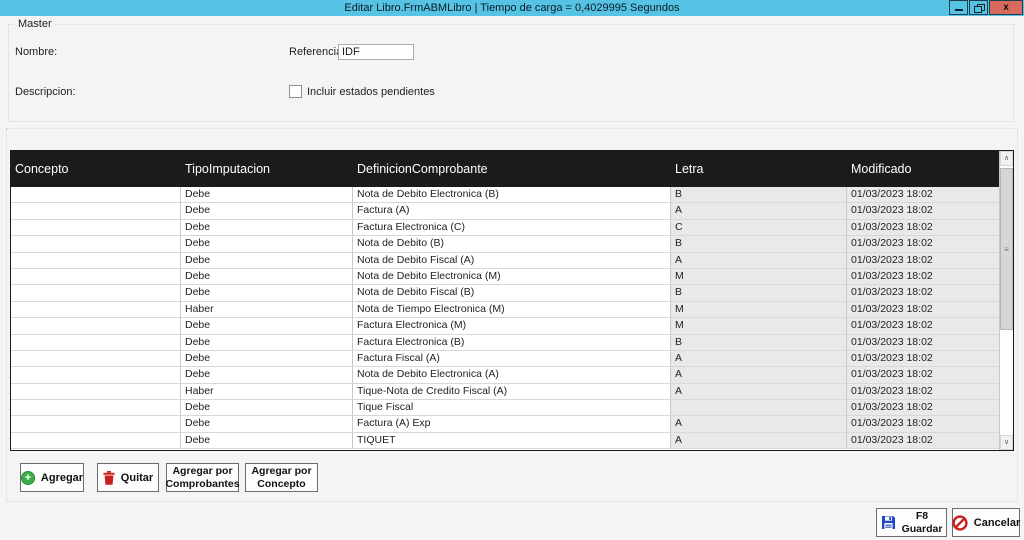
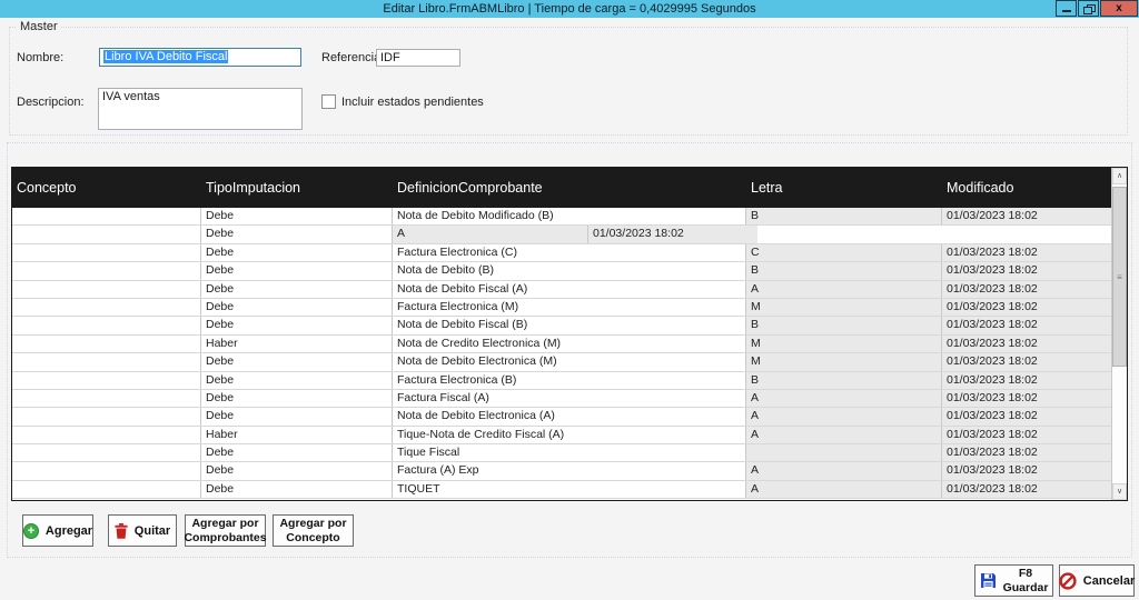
  Editar Libro.FrmABMLibro | Tiempo de carga = 0,4029995 Segundos
  x
  Master
  Nombre:
+ Libro IVA Debito Fiscal
  Referenci
  IDF
  Descripcion:
+ IVA ventas
  Incluir estados pendientes
  Concepto
  TipoImputacion
  DefinicionComprobante
  Letra
  Modificado
  Debe
- Nota de Debito Electronica (B)
+ Nota de Debito Modificado (B)
  B
  01/03/2023 18:02
  Debe
- Factura (A)
  A
  01/03/2023 18:02
  Debe
  Factura Electronica (C)
  C
  01/03/2023 18:02
  Debe
  Nota de Debito (B)
  B
  01/03/2023 18:02
  Debe
  Nota de Debito Fiscal (A)
  A
  01/03/2023 18:02
  Debe
- Nota de Debito Electronica (M)
+ Factura Electronica (M)
  M
  01/03/2023 18:02
  Debe
  Nota de Debito Fiscal (B)
  B
  01/03/2023 18:02
  Haber
- Nota de Tiempo Electronica (M)
+ Nota de Credito Electronica (M)
  M
  01/03/2023 18:02
  Debe
- Factura Electronica (M)
+ Nota de Debito Electronica (M)
  M
  01/03/2023 18:02
  Debe
  Factura Electronica (B)
  B
  01/03/2023 18:02
  Debe
  Factura Fiscal (A)
  A
  01/03/2023 18:02
  Debe
  Nota de Debito Electronica (A)
  A
  01/03/2023 18:02
  Haber
  Tique-Nota de Credito Fiscal (A)
  A
  01/03/2023 18:02
  Debe
  Tique Fiscal
  01/03/2023 18:02
  Debe
  Factura (A) Exp
  A
  01/03/2023 18:02
  Debe
  TIQUET
  A
  01/03/2023 18:02
  ≡
  +
  Agregar
  Quitar
  Agregar por
  Comprobantes
  Agregar por
  Concepto
  F8
  Guardar
  Cancelar
